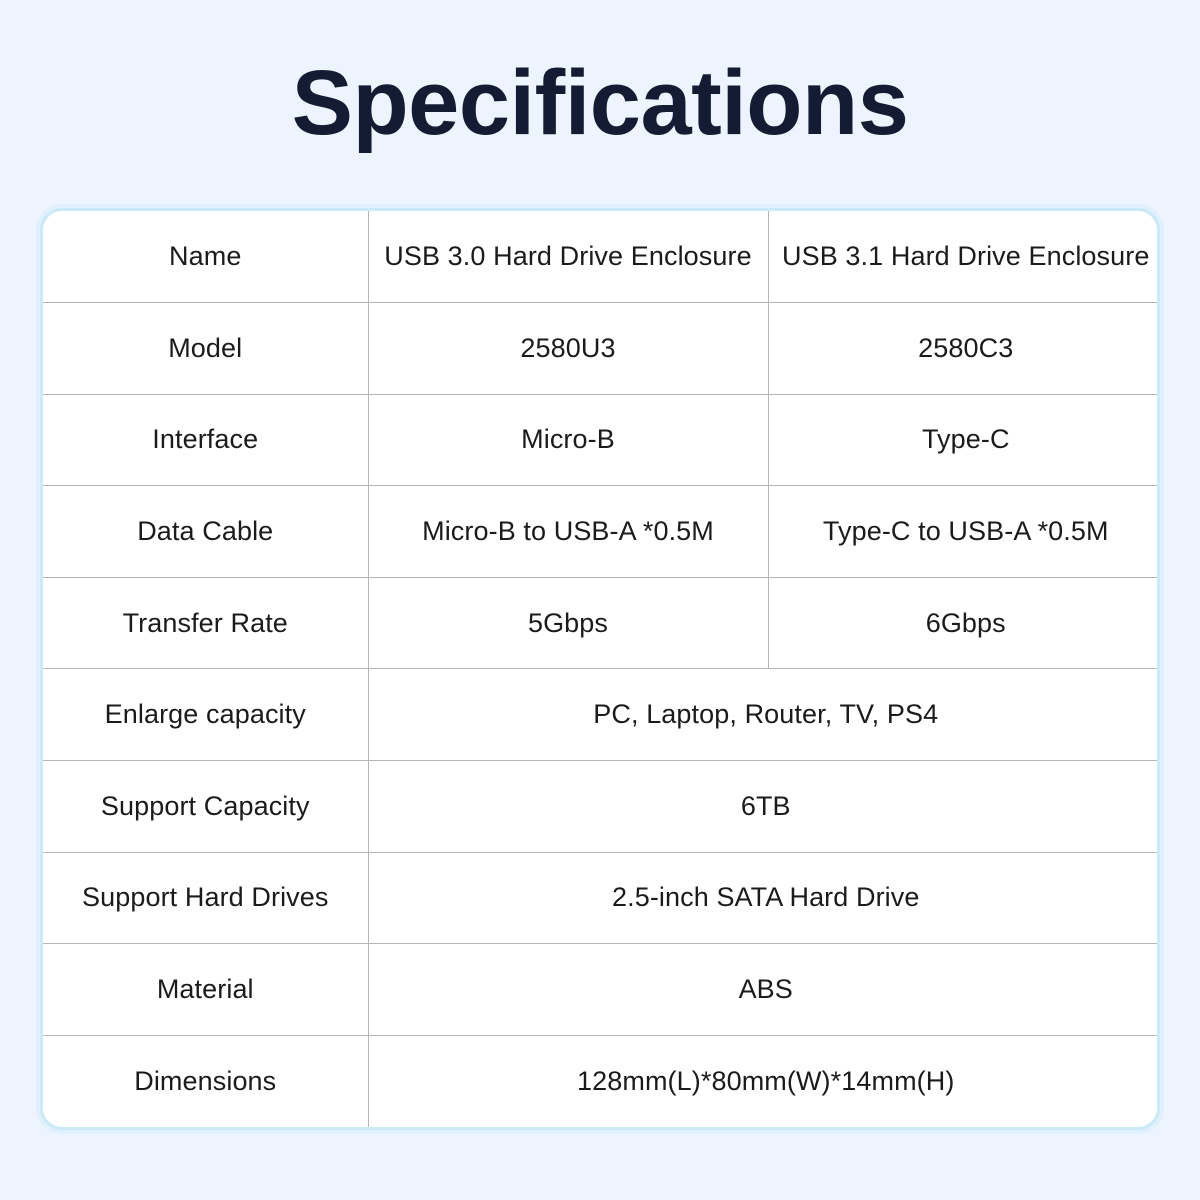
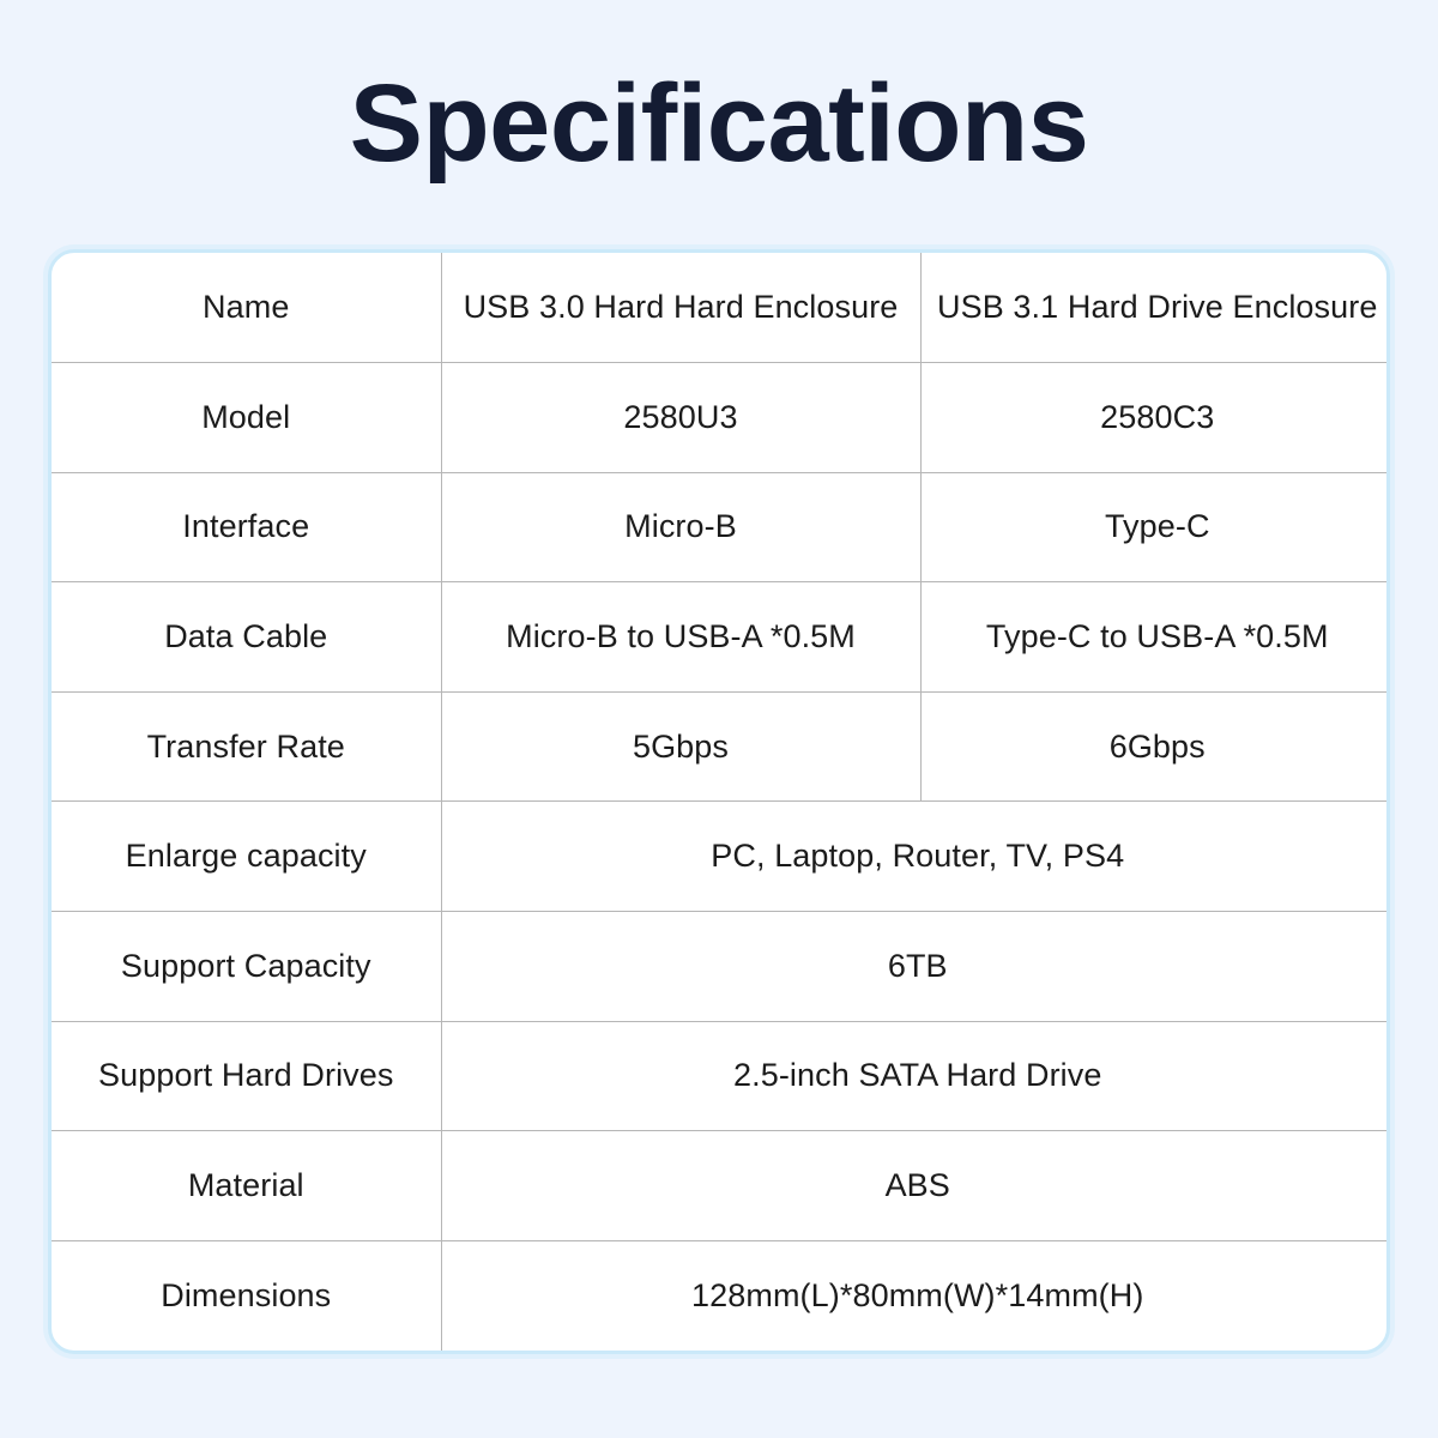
  Specifications
- Name	USB 3.0 Hard Drive Enclosure	USB 3.1 Hard Drive Enclosure
+ Name	USB 3.0 Hard Hard Enclosure	USB 3.1 Hard Drive Enclosure
  Model	2580U3	2580C3
  Interface	Micro-B	Type-C
  Data Cable	Micro-B to USB-A *0.5M	Type-C to USB-A *0.5M
  Transfer Rate	5Gbps	6Gbps
  Enlarge capacity	PC, Laptop, Router, TV, PS4
  Support Capacity	6TB
  Support Hard Drives	2.5-inch SATA Hard Drive
  Material	ABS
  Dimensions	128mm(L)*80mm(W)*14mm(H)
